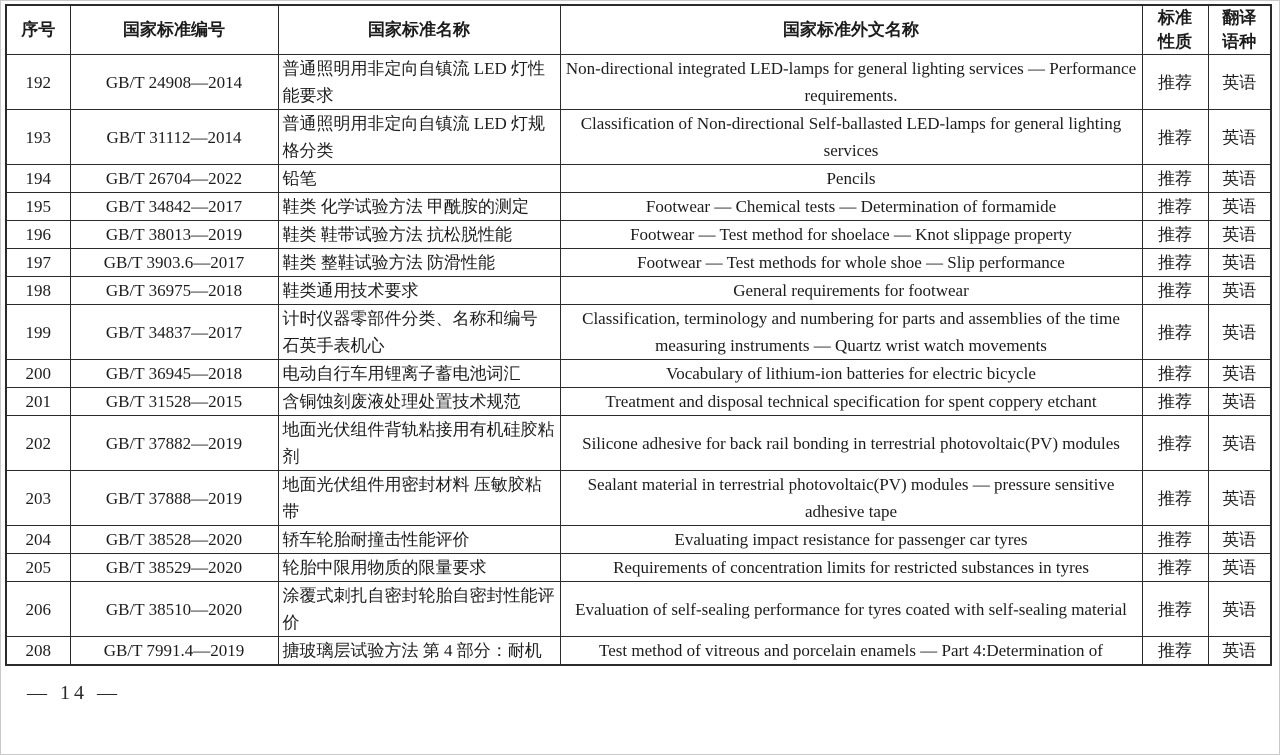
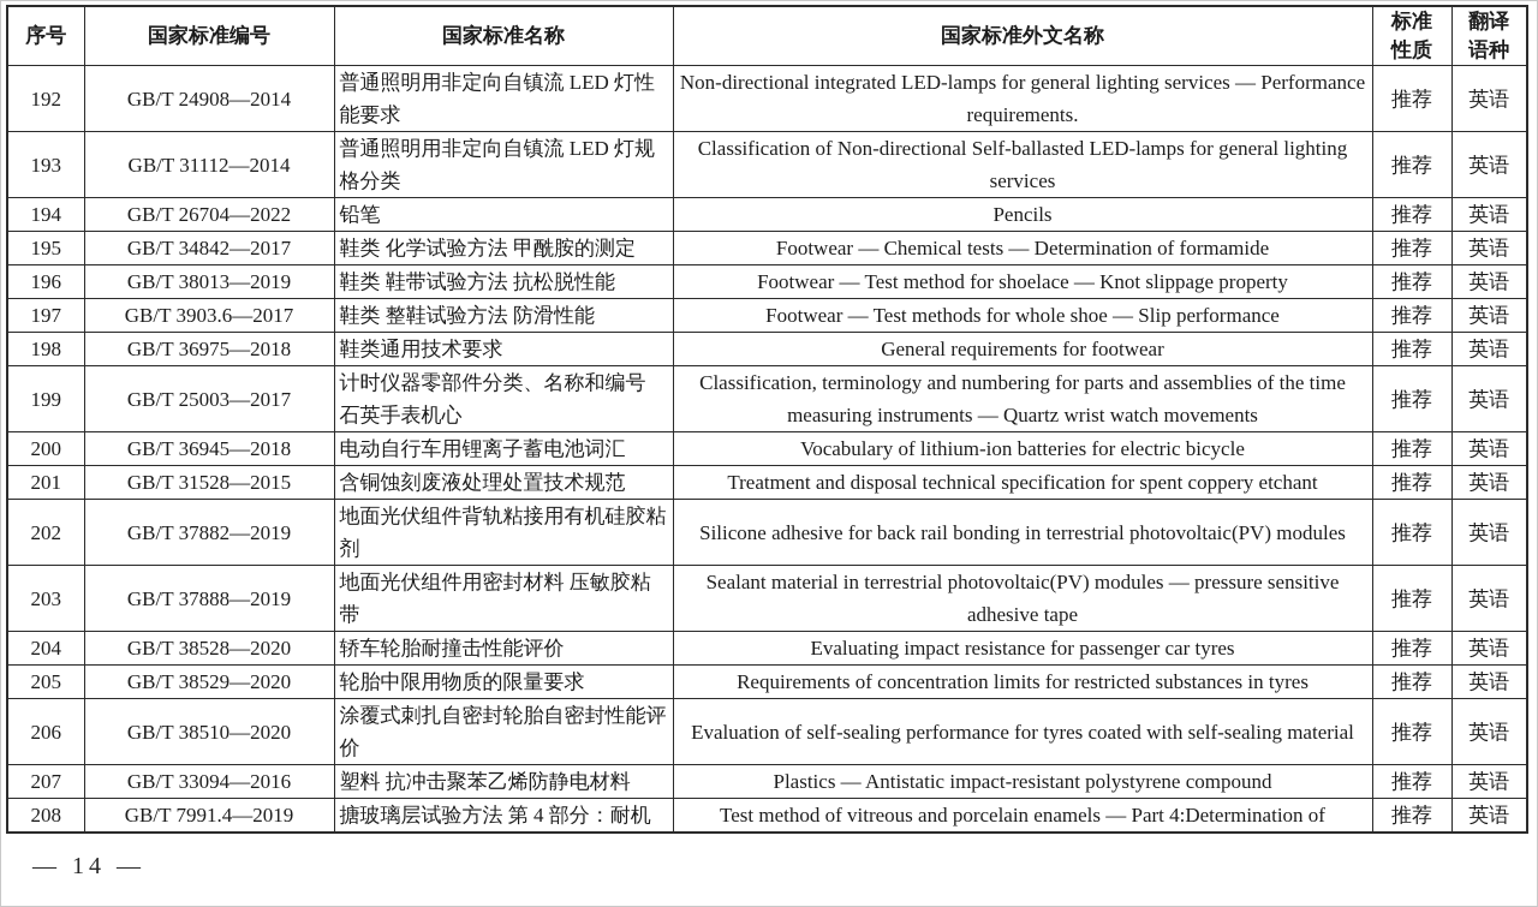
  序号	国家标准编号	国家标准名称	国家标准外文名称	标准性质	翻译语种
  192	GB/T 24908—2014	普通照明用非定向自镇流 LED 灯性能要求	Non-directional integrated LED-lamps for general lighting services — Performance requirements.	推荐	英语
  193	GB/T 31112—2014	普通照明用非定向自镇流 LED 灯规格分类	Classification of Non-directional Self-ballasted LED-lamps for general lighting services	推荐	英语
  194	GB/T 26704—2022	铅笔	Pencils	推荐	英语
  195	GB/T 34842—2017	鞋类 化学试验方法 甲酰胺的测定	Footwear — Chemical tests — Determination of formamide	推荐	英语
  196	GB/T 38013—2019	鞋类 鞋带试验方法 抗松脱性能	Footwear — Test method for shoelace — Knot slippage property	推荐	英语
  197	GB/T 3903.6—2017	鞋类 整鞋试验方法 防滑性能	Footwear — Test methods for whole shoe — Slip performance	推荐	英语
  198	GB/T 36975—2018	鞋类通用技术要求	General requirements for footwear	推荐	英语
- 199	GB/T 34837—2017	计时仪器零部件分类、名称和编号 石英手表机心	Classification, terminology and numbering for parts and assemblies of the time measuring instruments — Quartz wrist watch movements	推荐	英语
+ 199	GB/T 25003—2017	计时仪器零部件分类、名称和编号 石英手表机心	Classification, terminology and numbering for parts and assemblies of the time measuring instruments — Quartz wrist watch movements	推荐	英语
  200	GB/T 36945—2018	电动自行车用锂离子蓄电池词汇	Vocabulary of lithium-ion batteries for electric bicycle	推荐	英语
  201	GB/T 31528—2015	含铜蚀刻废液处理处置技术规范	Treatment and disposal technical specification for spent coppery etchant	推荐	英语
  202	GB/T 37882—2019	地面光伏组件背轨粘接用有机硅胶粘剂	Silicone adhesive for back rail bonding in terrestrial photovoltaic(PV) modules	推荐	英语
  203	GB/T 37888—2019	地面光伏组件用密封材料 压敏胶粘带	Sealant material in terrestrial photovoltaic(PV) modules — pressure sensitive adhesive tape	推荐	英语
  204	GB/T 38528—2020	轿车轮胎耐撞击性能评价	Evaluating impact resistance for passenger car tyres	推荐	英语
  205	GB/T 38529—2020	轮胎中限用物质的限量要求	Requirements of concentration limits for restricted substances in tyres	推荐	英语
  206	GB/T 38510—2020	涂覆式刺扎自密封轮胎自密封性能评价	Evaluation of self-sealing performance for tyres coated with self-sealing material	推荐	英语
+ 207	GB/T 33094—2016	塑料 抗冲击聚苯乙烯防静电材料	Plastics — Antistatic impact-resistant polystyrene compound	推荐	英语
  208	GB/T 7991.4—2019	搪玻璃层试验方法 第 4 部分：耐机	Test method of vitreous and porcelain enamels — Part 4:Determination of	推荐	英语
  — 14 —
